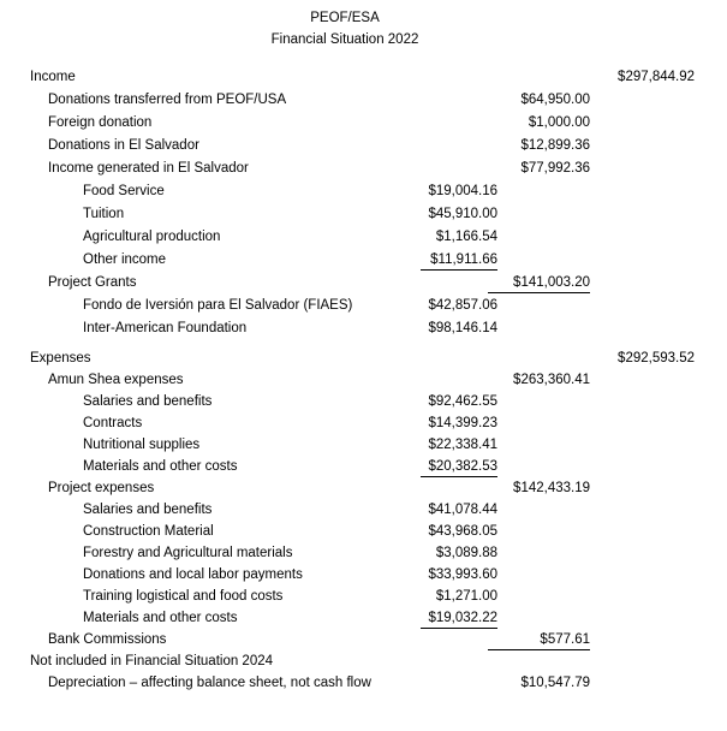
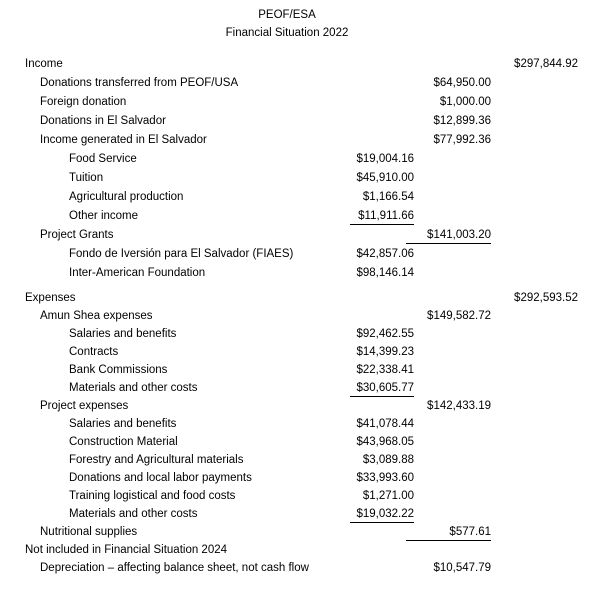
  PEOF/ESA
  Financial Situation 2022
  Income
  $297,844.92
  Donations transferred from PEOF/USA
  $64,950.00
  Foreign donation
  $1,000.00
  Donations in El Salvador
  $12,899.36
  Income generated in El Salvador
  $77,992.36
  Food Service
  $19,004.16
  Tuition
  $45,910.00
  Agricultural production
  $1,166.54
  Other income
  $11,911.66
  Project Grants
  $141,003.20
  Fondo de Iversión para El Salvador (FIAES)
  $42,857.06
  Inter-American Foundation
  $98,146.14
  Expenses
  $292,593.52
  Amun Shea expenses
- $263,360.41
+ $149,582.72
  Salaries and benefits
  $92,462.55
  Contracts
  $14,399.23
- Nutritional supplies
+ Bank Commissions
  $22,338.41
  Materials and other costs
- $20,382.53
+ $30,605.77
  Project expenses
  $142,433.19
  Salaries and benefits
  $41,078.44
  Construction Material
  $43,968.05
  Forestry and Agricultural materials
  $3,089.88
  Donations and local labor payments
  $33,993.60
  Training logistical and food costs
  $1,271.00
  Materials and other costs
  $19,032.22
- Bank Commissions
+ Nutritional supplies
  $577.61
  Not included in Financial Situation 2024
  Depreciation – affecting balance sheet, not cash flow
  $10,547.79
